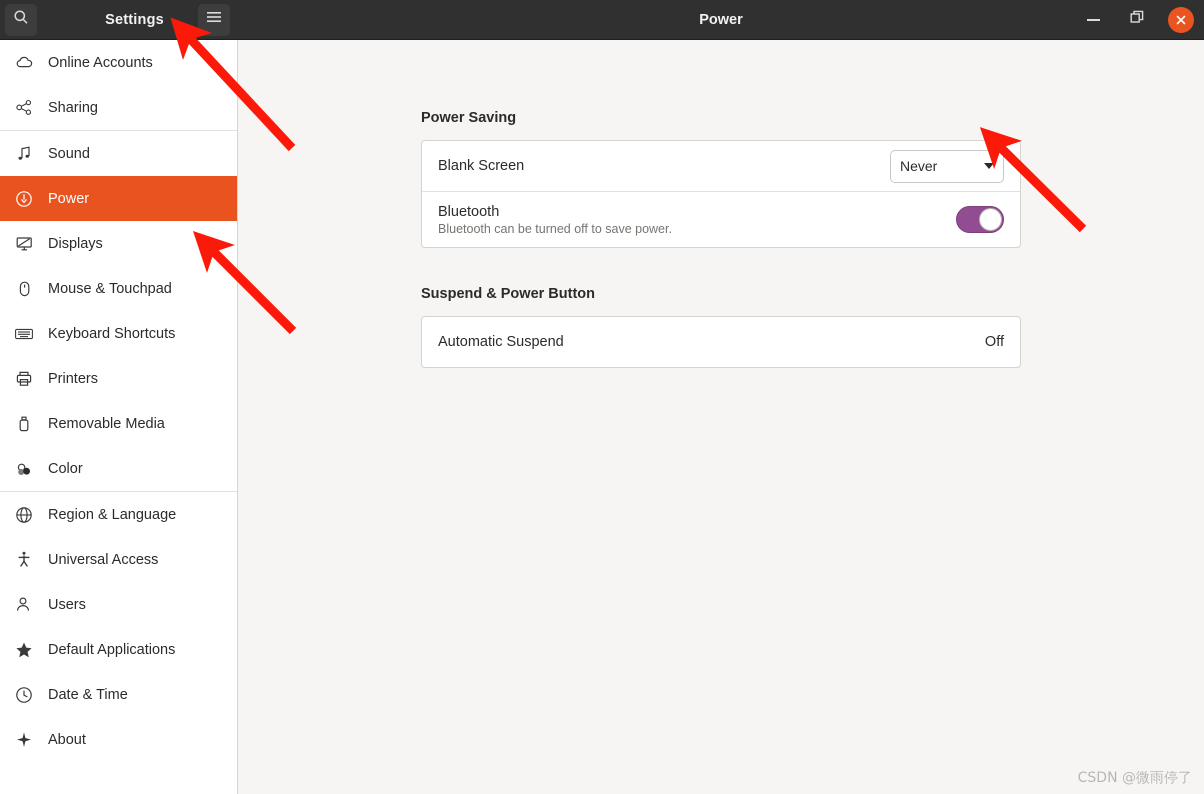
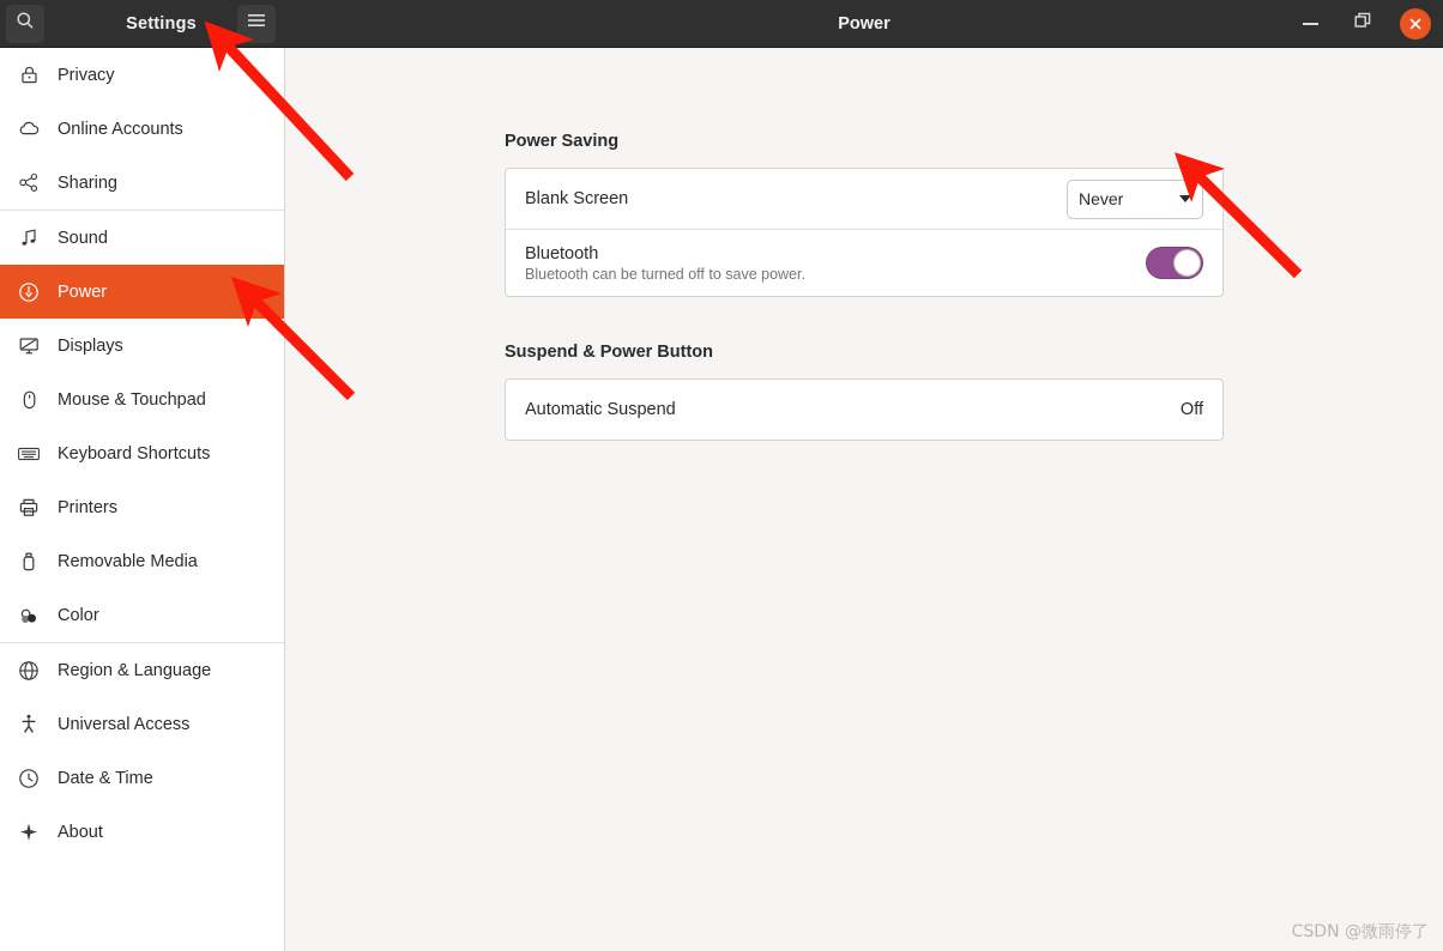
  Settings
  Power
+ Privacy
  Online Accounts
  Sharing
  Sound
  Power
  Displays
  Mouse & Touchpad
  Keyboard Shortcuts
  Printers
  Removable Media
  Color
  Region & Language
  Universal Access
- Users
- Default Applications
  Date & Time
  About
  Power Saving
  Blank Screen
  Never
  Bluetooth
  Bluetooth can be turned off to save power.
  Suspend & Power Button
  Automatic Suspend
  Off
  CSDN @微雨停了
